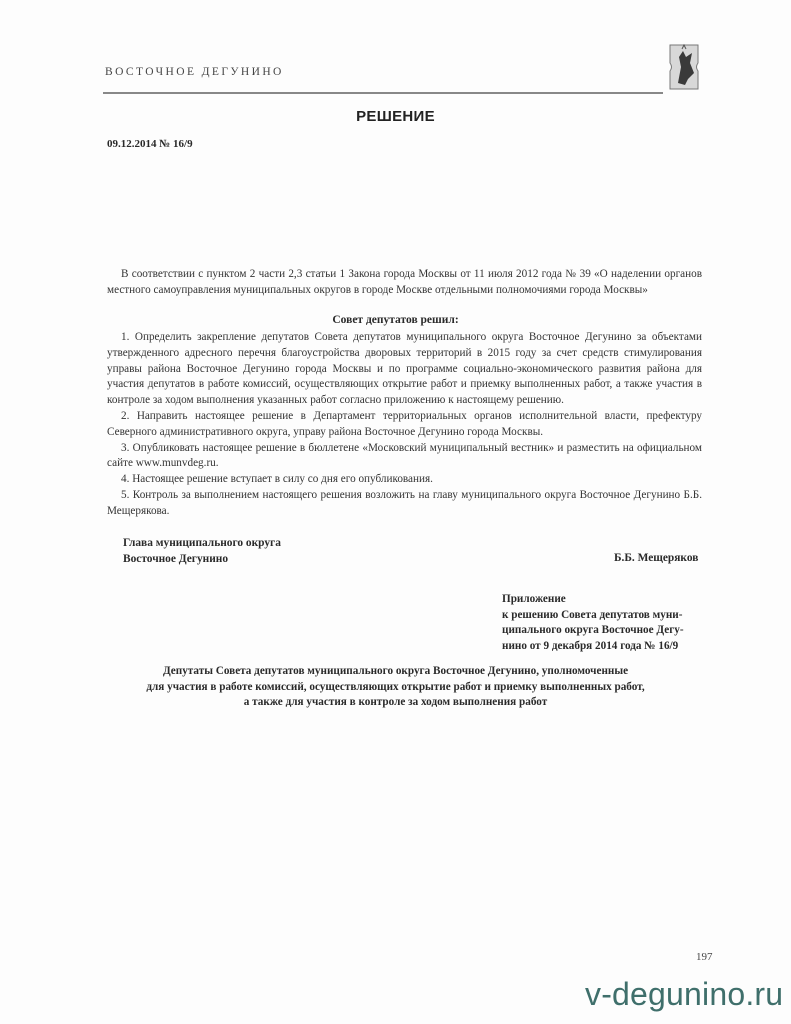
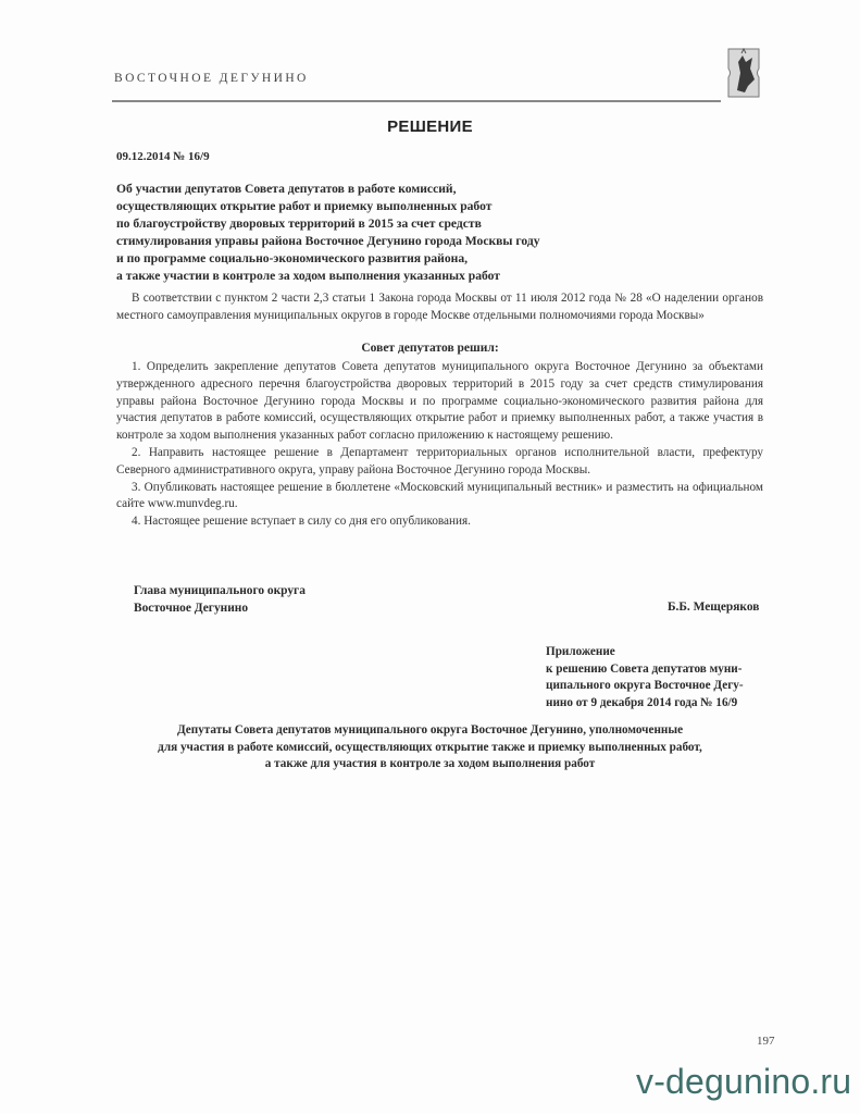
  ВОСТОЧНОЕ ДЕГУНИНО
  РЕШЕНИЕ
  09.12.2014 № 16/9
+ Об участии депутатов Совета депутатов в работе комиссий,
+ осуществляющих открытие работ и приемку выполненных работ
+ по благоустройству дворовых территорий в 2015 за счет средств
+ стимулирования управы района Восточное Дегунино города Москвы году
+ и по программе социально-экономического развития района,
+ а также участии в контроле за ходом выполнения указанных работ
- В соответствии с пунктом 2 части 2,3 статьи 1 Закона города Москвы от 11 июля 2012 года № 39 «О наделении органов местного самоуправления муниципальных округов в городе Москве отдельными полномочиями города Москвы»
+ В соответствии с пунктом 2 части 2,3 статьи 1 Закона города Москвы от 11 июля 2012 года № 28 «О наделении органов местного самоуправления муниципальных округов в городе Москве отдельными полномочиями города Москвы»
  Совет депутатов решил:
  1. Определить закрепление депутатов Совета депутатов муниципального округа Восточное Дегунино за объектами утвержденного адресного перечня благоустройства дворовых территорий в 2015 году за счет средств стимулирования управы района Восточное Дегунино города Москвы и по программе социально-экономического развития района для участия депутатов в работе комиссий, осуществляющих открытие работ и приемку выполненных работ, а также участия в контроле за ходом выполнения указанных работ согласно приложению к настоящему решению.
  2. Направить настоящее решение в Департамент территориальных органов исполнительной власти, префектуру Северного административного округа, управу района Восточное Дегунино города Москвы.
  3. Опубликовать настоящее решение в бюллетене «Московский муниципальный вестник» и разместить на официальном сайте www.munvdeg.ru.
  4. Настоящее решение вступает в силу со дня его опубликования.
- 5. Контроль за выполнением настоящего решения возложить на главу муниципального округа Восточное Дегунино Б.Б. Мещерякова.
  Глава муниципального округа
  Восточное Дегунино
  Б.Б. Мещеряков
  Приложение
  к решению Совета депутатов муни-
  ципального округа Восточное Дегу-
  нино от 9 декабря 2014 года № 16/9
  Депутаты Совета депутатов муниципального округа Восточное Дегунино, уполномоченные
- для участия в работе комиссий, осуществляющих открытие работ и приемку выполненных работ,
+ для участия в работе комиссий, осуществляющих открытие также и приемку выполненных работ,
  а также для участия в контроле за ходом выполнения работ
  197
  v-degunino.ru
